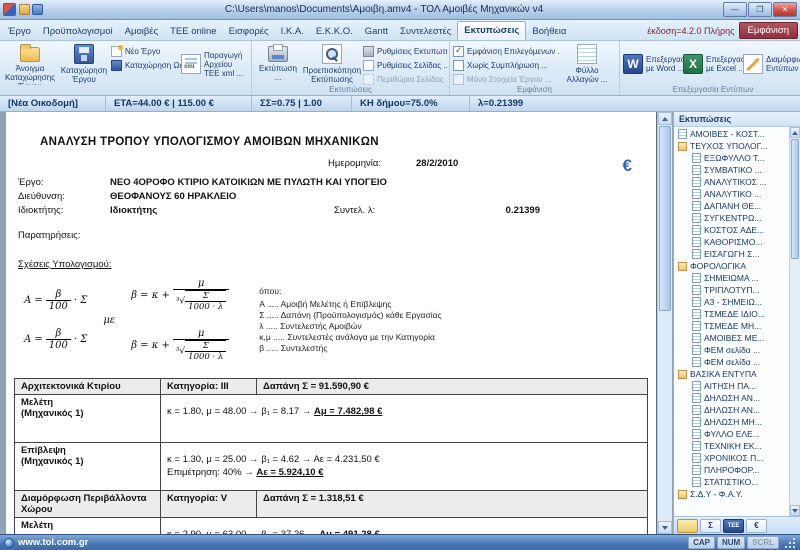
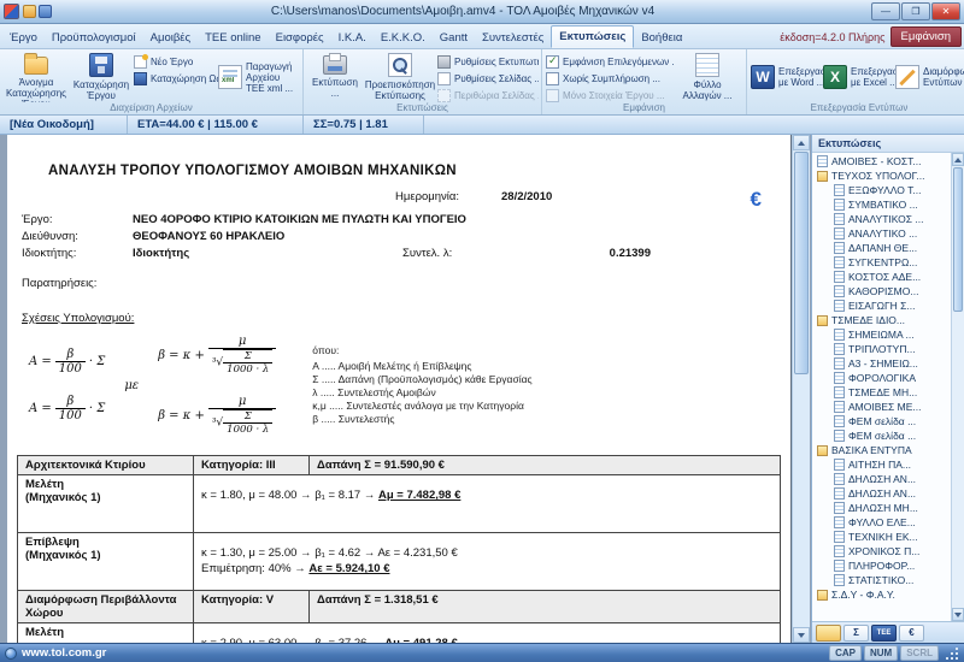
  C:\Users\manos\Documents\Αμοιβη.amv4 - ΤΟΛ Αμοιβές Μηχανικών v4
  —
  ❐
  ✕
  Έργο
  Προϋπολογισμοί
  Αμοιβές
  ΤΕΕ online
  Εισφορές
  Ι.Κ.Α.
  Ε.Κ.Κ.Ο.
  Gantt
  Συντελεστές
  Εκτυπώσεις
  Βοήθεια
  έκδοση=4.2.0 Πλήρης
  Εμφάνιση
  Άνοιγμα Καταχώρησης
  Καταχώρηση Έργου
  Νέο Έργο
  Καταχώρηση Ω
  Παραγωγή Αρχείου ΤΕΕ xml ...
+ Διαχείριση Αρχείων
  Εκτύπωση ...
  Προεπισκόπηση Εκτύπωσης
  Ρυθμίσεις Εκτυπωτ
  Ρυθμίσεις Σελίδας ..
  Περιθώρια Σελίδας
  Εκτυπώσεις
  Εμφάνιση Επιλεγόμενων .
  Χωρίς Συμπλήρωση ...
  Μόνο Στοιχεία Έργου ...
  Φύλλο Αλλαγών ...
  Εμφάνιση
  Επεξεργα με Word ..
  Επεξεργα με Excel ..
  Διαμόρφ Εντύπων
  Επεξεργασία Εντύπων
  [Νέα Οικοδομή]
  ΕΤΑ=44.00 € | 115.00 €
- ΣΣ=0.75 | 1.00
+ ΣΣ=0.75 | 1.81
- ΚΗ δήμου=75.0%
- λ=0.21399
  ΑΝΑΛΥΣΗ ΤΡΟΠΟΥ ΥΠΟΛΟΓΙΣΜΟΥ ΑΜΟΙΒΩΝ ΜΗΧΑΝΙΚΩΝ
  €
  Ημερομηνία:
  28/2/2010
  Έργο:
  ΝΕΟ 4ΟΡΟΦΟ ΚΤΙΡΙΟ ΚΑΤΟΙΚΙΩΝ ΜΕ ΠΥΛΩΤΗ ΚΑΙ ΥΠΟΓΕΙΟ
  Διεύθυνση:
  ΘΕΟΦΑΝΟΥΣ 60 ΗΡΑΚΛΕΙΟ
  Ιδιοκτήτης:
  Ιδιοκτήτης
  Συντελ. λ:
  0.21399
  Παρατηρήσεις:
  Σχέσεις Υπολογισμού:
  A =
  β
  100
  · Σ
  A =
  β
  100
  · Σ
  με
  β = κ +
  μ
  ³√
  Σ
  1000 · λ
  β = κ +
  μ
  ³√
  Σ
  1000 · λ
  όπου:
  Α ..... Αμοιβή Μελέτης ή Επίβλεψης
  Σ ..... Δαπάνη (Προϋπολογισμός) κάθε Εργασίας
  λ ..... Συντελεστής Αμοιβών
  κ,μ ..... Συντελεστές ανάλογα με την Κατηγορία
  β ..... Συντελεστής
  Αρχιτεκτονικά Κτιρίου	Κατηγορία: ΙΙΙ	Δαπάνη Σ = 91.590,90 €
  Μελέτη (Μηχανικός 1)	κ = 1.80, μ = 48.00 → β₁ = 8.17 → Αμ = 7.482,98 €
  Επίβλεψη (Μηχανικός 1)	κ = 1.30, μ = 25.00 → β₁ = 4.62 → Αε = 4.231,50 € Επιμέτρηση: 40% → Αε = 5.924,10 €
  Διαμόρφωση Περιβάλλοντα Χώρου	Κατηγορία: V	Δαπάνη Σ = 1.318,51 €
  Εκτυπώσεις
  ΑΜΟΙΒΕΣ - ΚΟΣΤ...
  ΤΕΥΧΟΣ ΥΠΟΛΟΓ...
  ΕΞΩΦΥΛΛΟ Τ...
  ΣΥΜΒΑΤΙΚΟ ...
  ΑΝΑΛΥΤΙΚΟΣ ...
  ΑΝΑΛΥΤΙΚΟ ...
  ΔΑΠΑΝΗ ΘΕ...
  ΣΥΓΚΕΝΤΡΩ...
  ΚΟΣΤΟΣ ΑΔΕ...
  ΚΑΘΟΡΙΣΜΟ...
  ΕΙΣΑΓΩΓΗ Σ...
- ΦΟΡΟΛΟΓΙΚΑ
+ ΤΣΜΕΔΕ ΙΔΙΟ...
  ΣΗΜΕΙΩΜΑ ...
  ΤΡΙΠΛΟΤΥΠ...
  Α3 - ΣΗΜΕΙΩ...
- ΤΣΜΕΔΕ ΙΔΙΟ...
+ ΦΟΡΟΛΟΓΙΚΑ
  ΤΣΜΕΔΕ ΜΗ...
  ΑΜΟΙΒΕΣ ΜΕ...
  ΦΕΜ σελίδα ...
  ΦΕΜ σελίδα ...
  ΒΑΣΙΚΑ ΕΝΤΥΠΑ
  ΑΙΤΗΣΗ ΠΑ...
  ΔΗΛΩΣΗ ΑΝ...
  ΔΗΛΩΣΗ ΑΝ...
  ΔΗΛΩΣΗ ΜΗ...
  ΦΥΛΛΟ ΕΛΕ...
  ΤΕΧΝΙΚΗ ΕΚ...
  ΧΡΟΝΙΚΟΣ Π...
  ΠΛΗΡΟΦΟΡ...
  ΣΤΑΤΙΣΤΙΚΟ...
  Σ.Δ.Υ - Φ.Α.Υ.
  Σ
  €
  www.tol.com.gr
  CAP
  NUM
  SCRL
